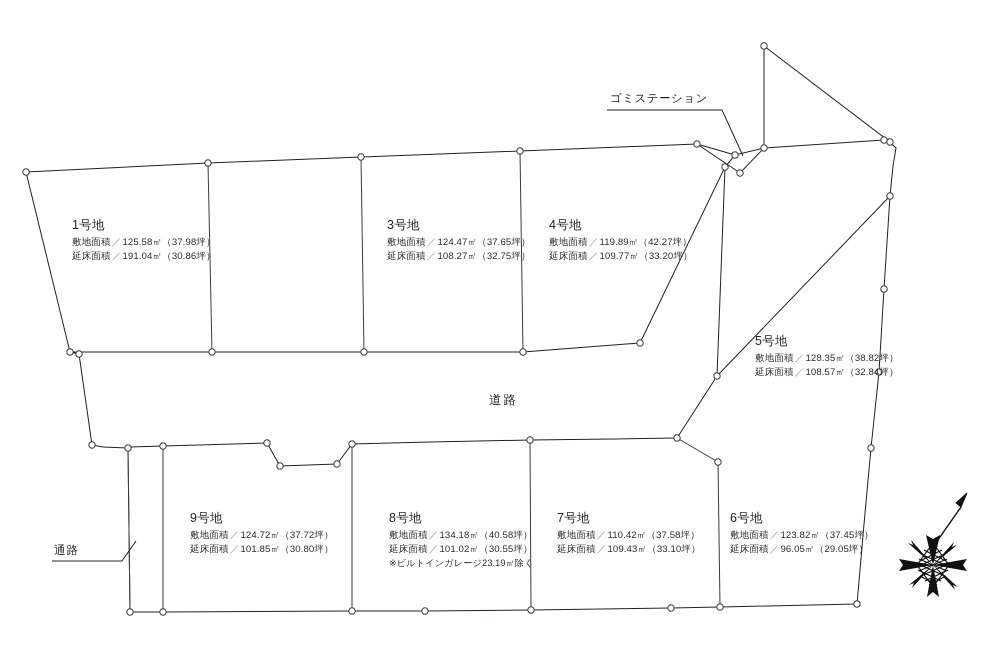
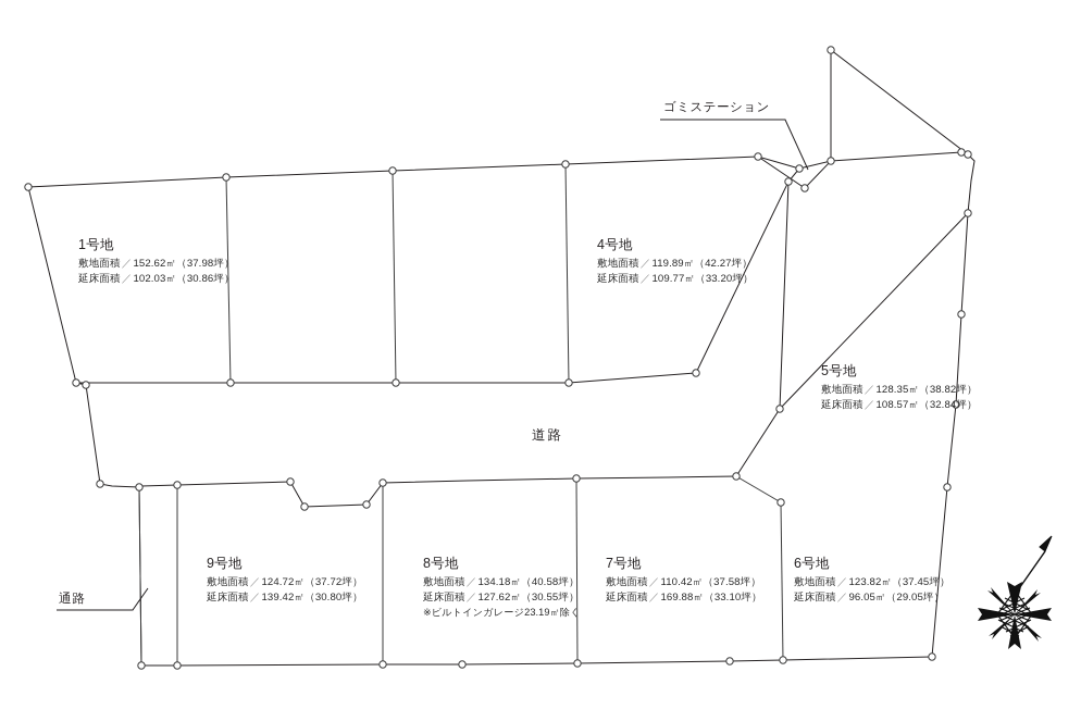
  1号地
- 敷地面積／125.58㎡（37.98坪）
+ 敷地面積／152.62㎡（37.98坪）
- 延床面積／191.04㎡（30.86坪）
+ 延床面積／102.03㎡（30.86坪）
- 3号地
- 敷地面積／124.47㎡（37.65坪）
- 延床面積／108.27㎡（32.75坪）
  4号地
  敷地面積／119.89㎡（42.27坪）
  延床面積／109.77㎡（33.20坪）
  5号地
  敷地面積／128.35㎡（38.82坪）
  延床面積／108.57㎡（32.84坪）
  6号地
  敷地面積／123.82㎡（37.45坪）
  延床面積／96.05㎡（29.05坪）
  7号地
  敷地面積／110.42㎡（37.58坪）
- 延床面積／109.43㎡（33.10坪）
+ 延床面積／169.88㎡（33.10坪）
  8号地
  敷地面積／134.18㎡（40.58坪）
- 延床面積／101.02㎡（30.55坪）
+ 延床面積／127.62㎡（30.55坪）
  ※ビルトインガレージ23.19㎡除く
  9号地
  敷地面積／124.72㎡（37.72坪）
- 延床面積／101.85㎡（30.80坪）
+ 延床面積／139.42㎡（30.80坪）
  道路
  ゴミステーション
  通路
